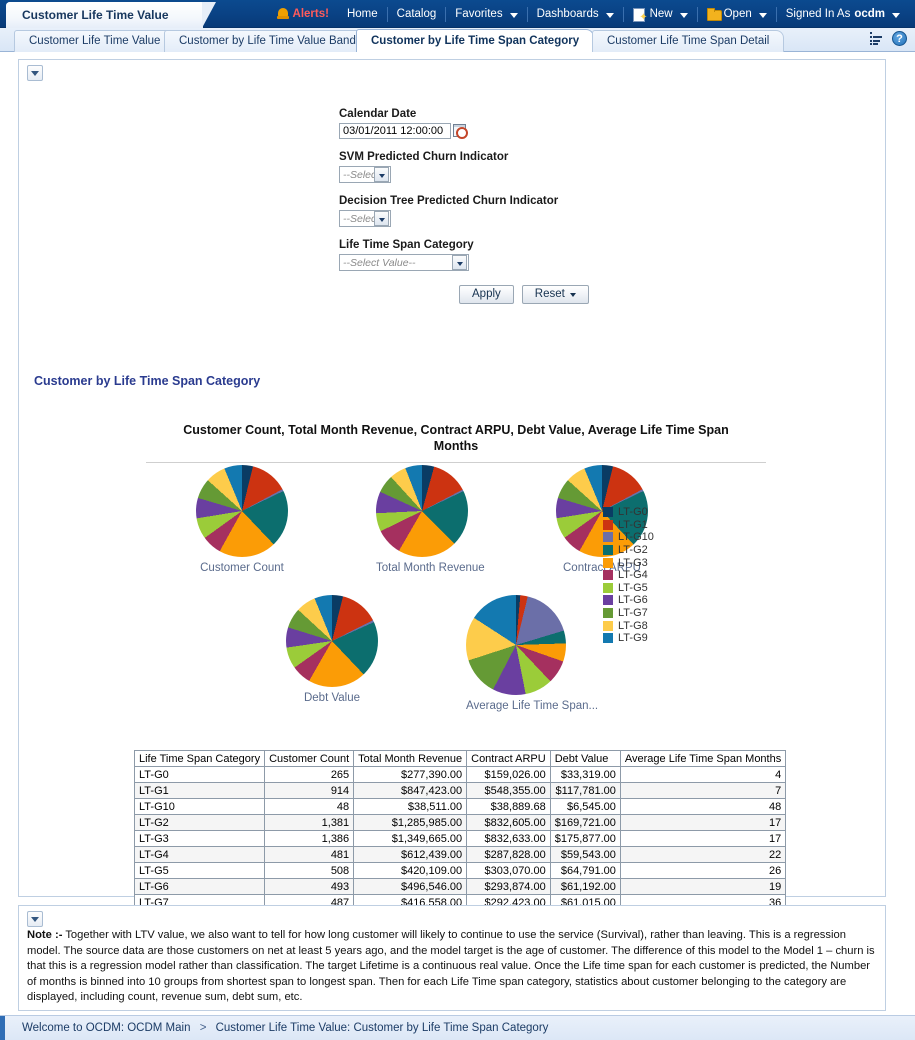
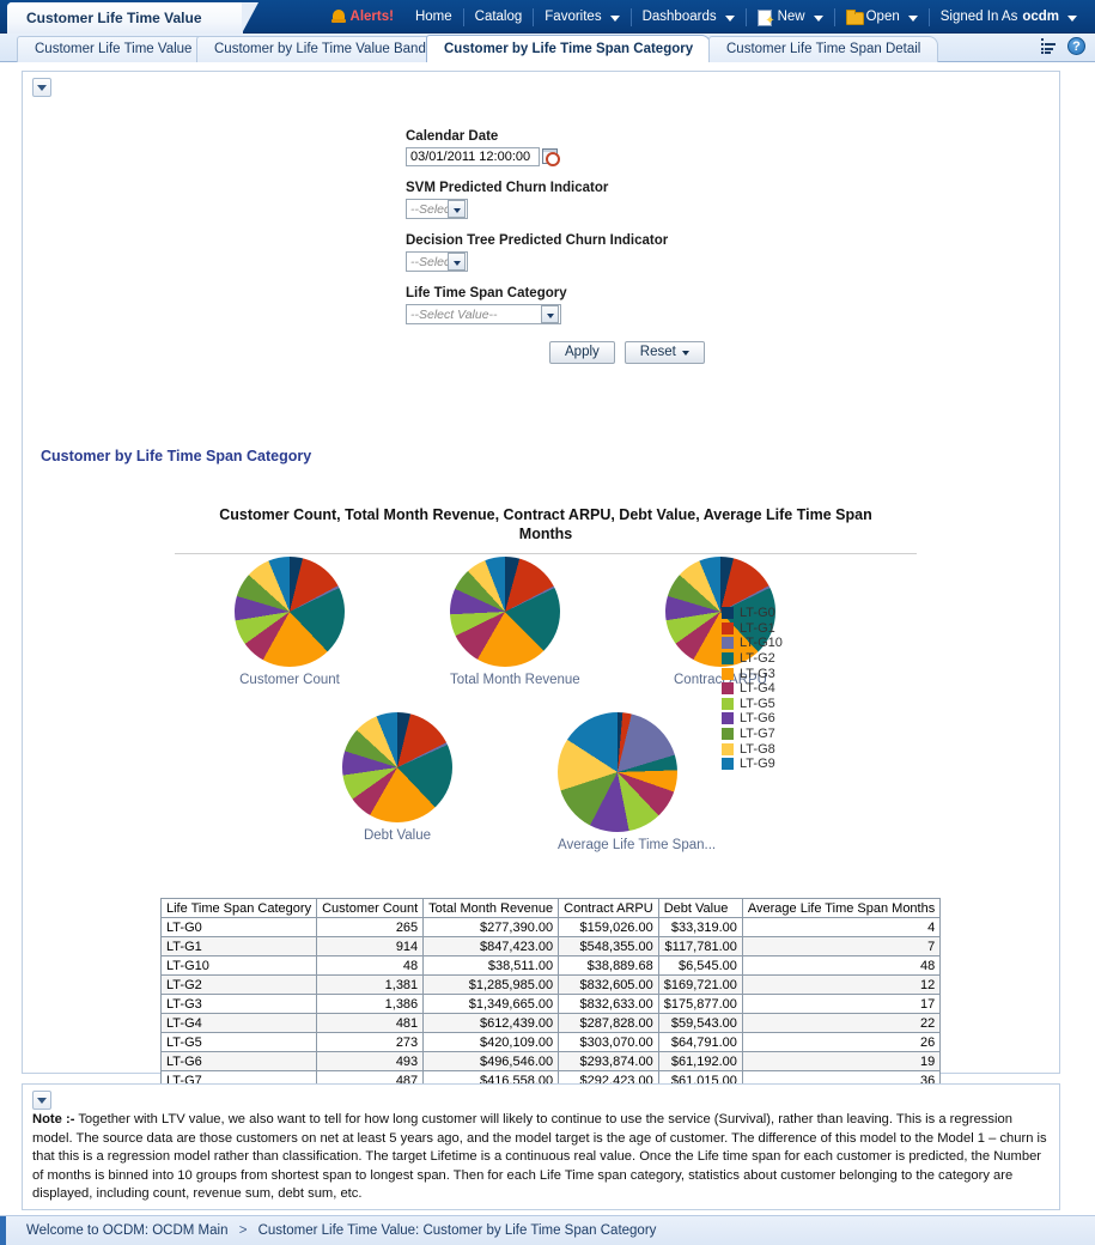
  Customer Life Time Value
  Alerts!
  Home
  Catalog
  Favorites
  Dashboards
  New
  Open
  Signed In As
  ocdm
  Customer Life Time Value
  Customer by Life Time Value Band
  Customer by Life Time Span Category
  Customer Life Time Span Detail
  ?
  Calendar Date
  03/01/2011 12:00:00
  SVM Predicted Churn Indicator
  --Sele
  Decision Tree Predicted Churn Indicator
  --Sele
  Life Time Span Category
  --Select Value--
  Apply
  Reset
  Customer by Life Time Span Category
  Customer Count, Total Month Revenue, Contract ARPU, Debt Value, Average Life Time Span Months
  Customer Count
  Total Month Revenue
  Contract ARPU
  Debt Value
  Average Life Time Span...
  LT-G0
  LT-G1
  LT-G10
  LT-G2
  LT-G3
  LT-G4
  LT-G5
  LT-G6
  LT-G7
  LT-G8
  LT-G9
  Life Time Span Category	Customer Count	Total Month Revenue	Contract ARPU	Debt Value	Average Life Time Span Months
  LT-G0	265	$277,390.00	$159,026.00	$33,319.00	4
  LT-G1	914	$847,423.00	$548,355.00	$117,781.00	7
  LT-G10	48	$38,511.00	$38,889.68	$6,545.00	48
- LT-G2	1,381	$1,285,985.00	$832,605.00	$169,721.00	17
+ LT-G2	1,381	$1,285,985.00	$832,605.00	$169,721.00	12
  LT-G3	1,386	$1,349,665.00	$832,633.00	$175,877.00	17
  LT-G4	481	$612,439.00	$287,828.00	$59,543.00	22
- LT-G5	508	$420,109.00	$303,070.00	$64,791.00	26
+ LT-G5	273	$420,109.00	$303,070.00	$64,791.00	26
  LT-G6	493	$496,546.00	$293,874.00	$61,192.00	19
  LT-G7	487	$416,558.00	$292,423.00	$61,015.00	36
  Note :- Together with LTV value, we also want to tell for how long customer will likely to continue to use the service (Survival), rather than leaving. This is a regression model. The source data are those customers on net at least 5 years ago, and the model target is the age of customer. The difference of this model to the Model 1 – churn is that this is a regression model rather than classification. The target Lifetime is a continuous real value. Once the Life time span for each customer is predicted, the Number of months is binned into 10 groups from shortest span to longest span. Then for each Life Time span category, statistics about customer belonging to the category are displayed, including count, revenue sum, debt sum, etc.
  Welcome to OCDM: OCDM Main > Customer Life Time Value: Customer by Life Time Span Category
